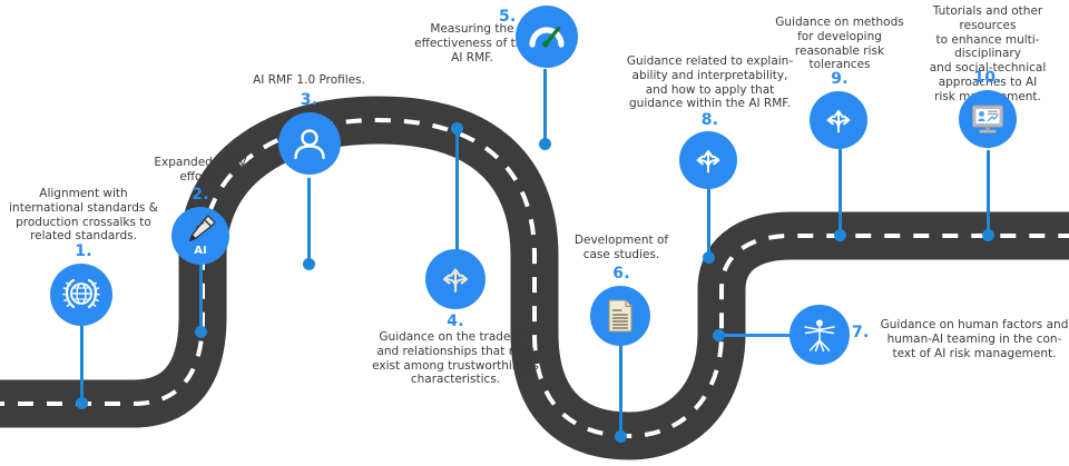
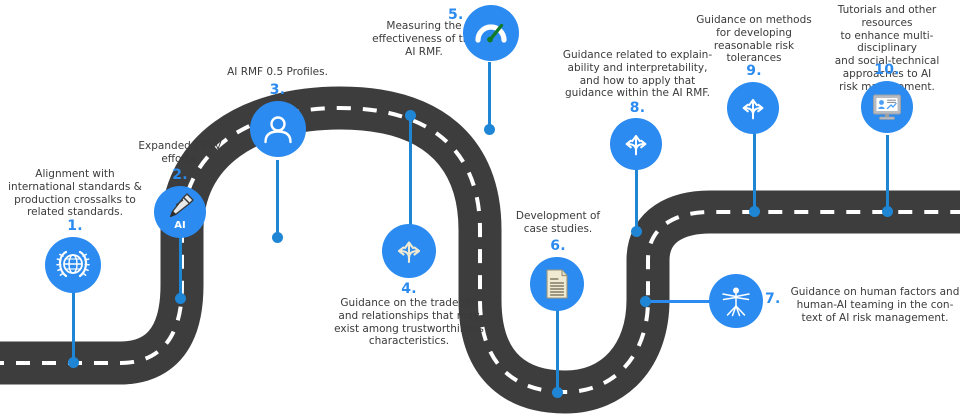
  Alignment with
  international standards &
  production crossalks to
  related standards.
  1.
  Expanded TEVV
  efforts.
  2.
  AI
- AI RMF 1.0 Profiles.
+ AI RMF 0.5 Profiles.
  3.
  4.
  Guidance on the tradeoffs
  and relationships that may
  exist among trustworthiness
  characteristics.
  Measuring the
  effectiveness of t
  AI RMF.
  5.
  Development of
  case studies.
  6.
  7.
  Guidance on human factors and
  human-AI teaming in the con-
  text of AI risk management.
  Guidance related to explain-
  ability and interpretability,
  and how to apply that
  guidance within the AI RMF.
  8.
  Guidance on methods
  for developing
  reasonable risk
  tolerances
  9.
  Tutorials and other resources
  to enhance multi-disciplinary
  and social-technical
  approaches to AI
  10.
